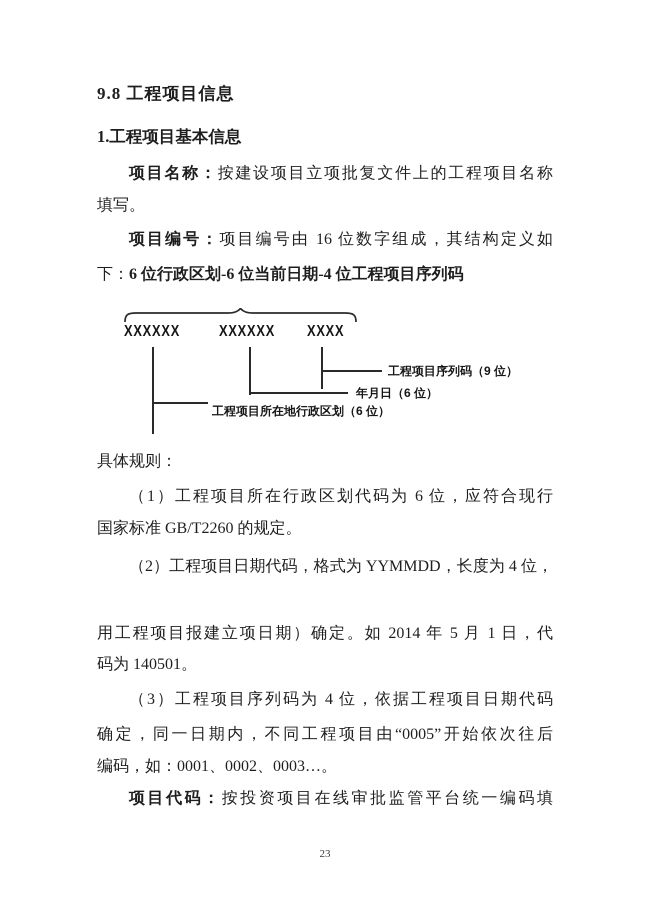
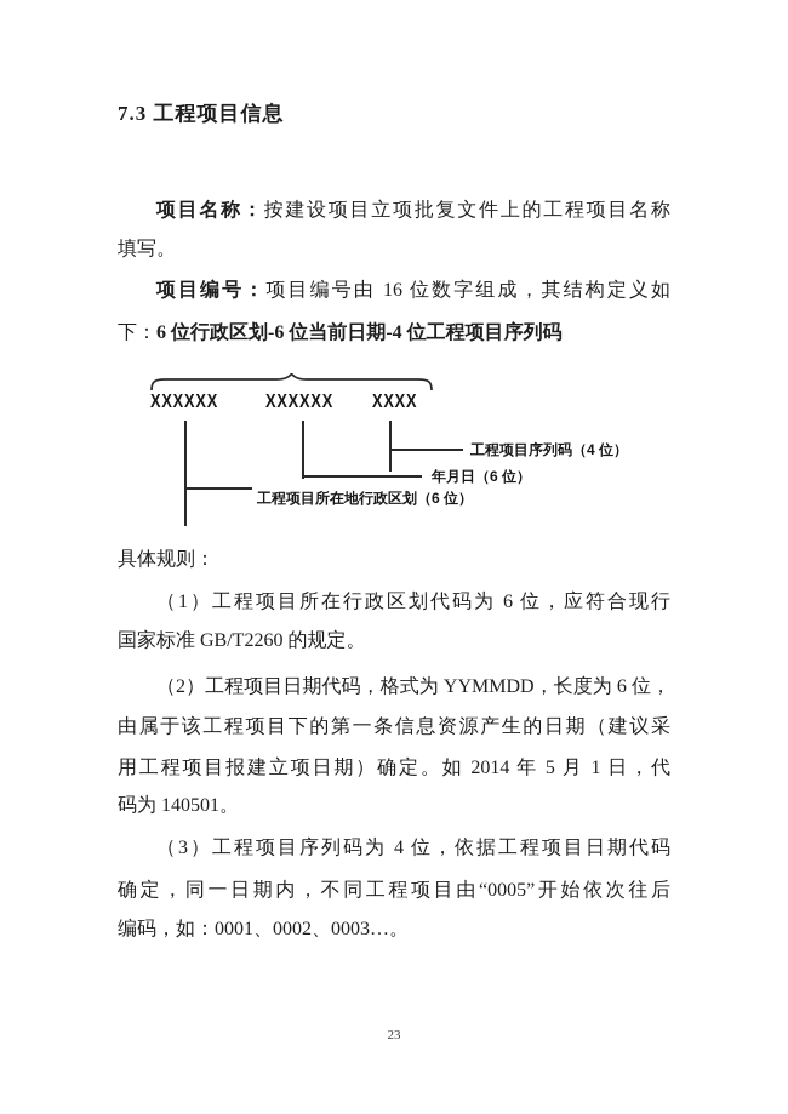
- 9.8 工程项目信息
+ 7.3 工程项目信息
- 1.工程项目基本信息
  项目名称：按建设项目立项批复文件上的工程项目名称
  填写。
  项目编号：项目编号由 16 位数字组成，其结构定义如
  下：6 位行政区划-6 位当前日期-4 位工程项目序列码
  XXXXXX
  XXXXXX
  XXXX
- 工程项目序列码（9 位）
+ 工程项目序列码（4 位）
  年月日（6 位）
  工程项目所在地行政区划（6 位）
  具体规则：
  （1）工程项目所在行政区划代码为 6 位，应符合现行
  国家标准 GB/T2260 的规定。
- （2）工程项目日期代码，格式为 YYMMDD，长度为 4 位，
+ （2）工程项目日期代码，格式为 YYMMDD，长度为 6 位，
+ 由属于该工程项目下的第一条信息资源产生的日期（建议采
  用工程项目报建立项日期）确定。如 2014 年 5 月 1 日，代
  码为 140501。
  （3）工程项目序列码为 4 位，依据工程项目日期代码
  确定，同一日期内，不同工程项目由“0005”开始依次往后
  编码，如：0001、0002、0003…。
- 项目代码：按投资项目在线审批监管平台统一编码填
  23
